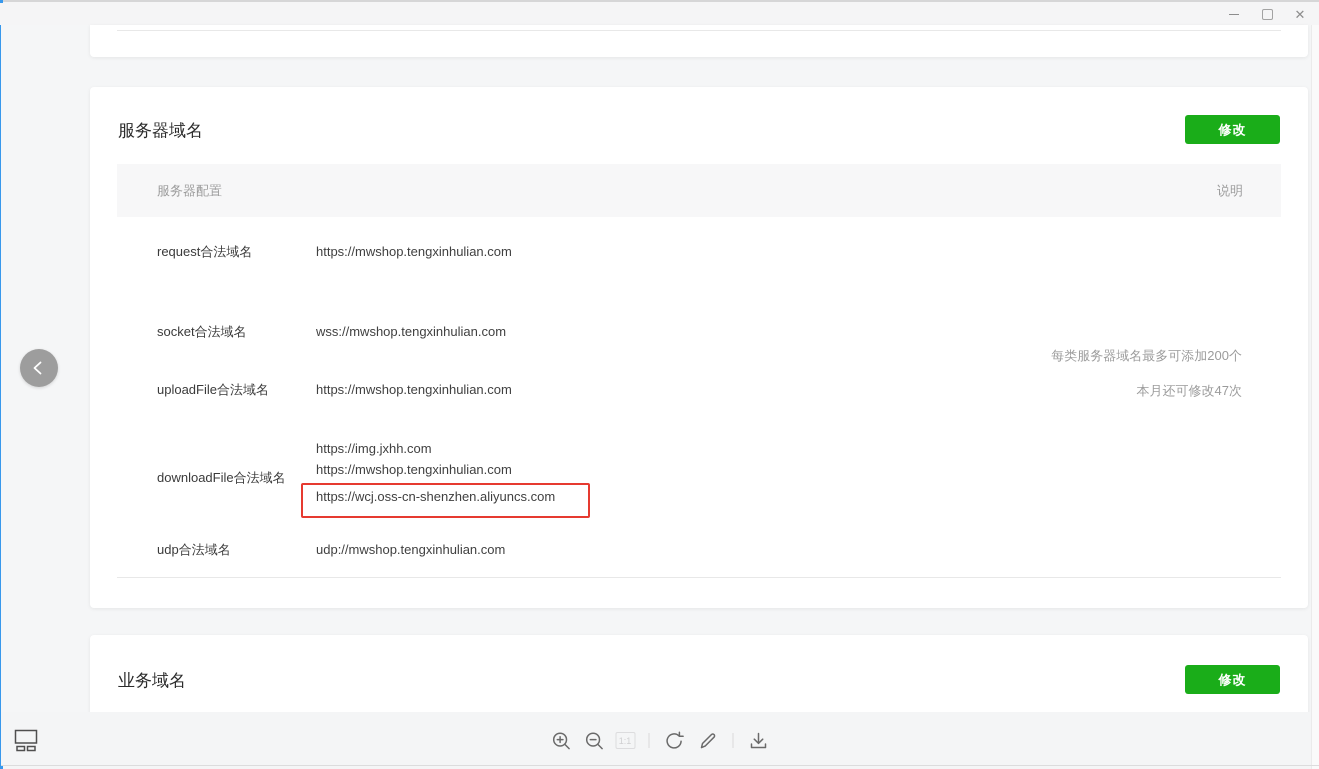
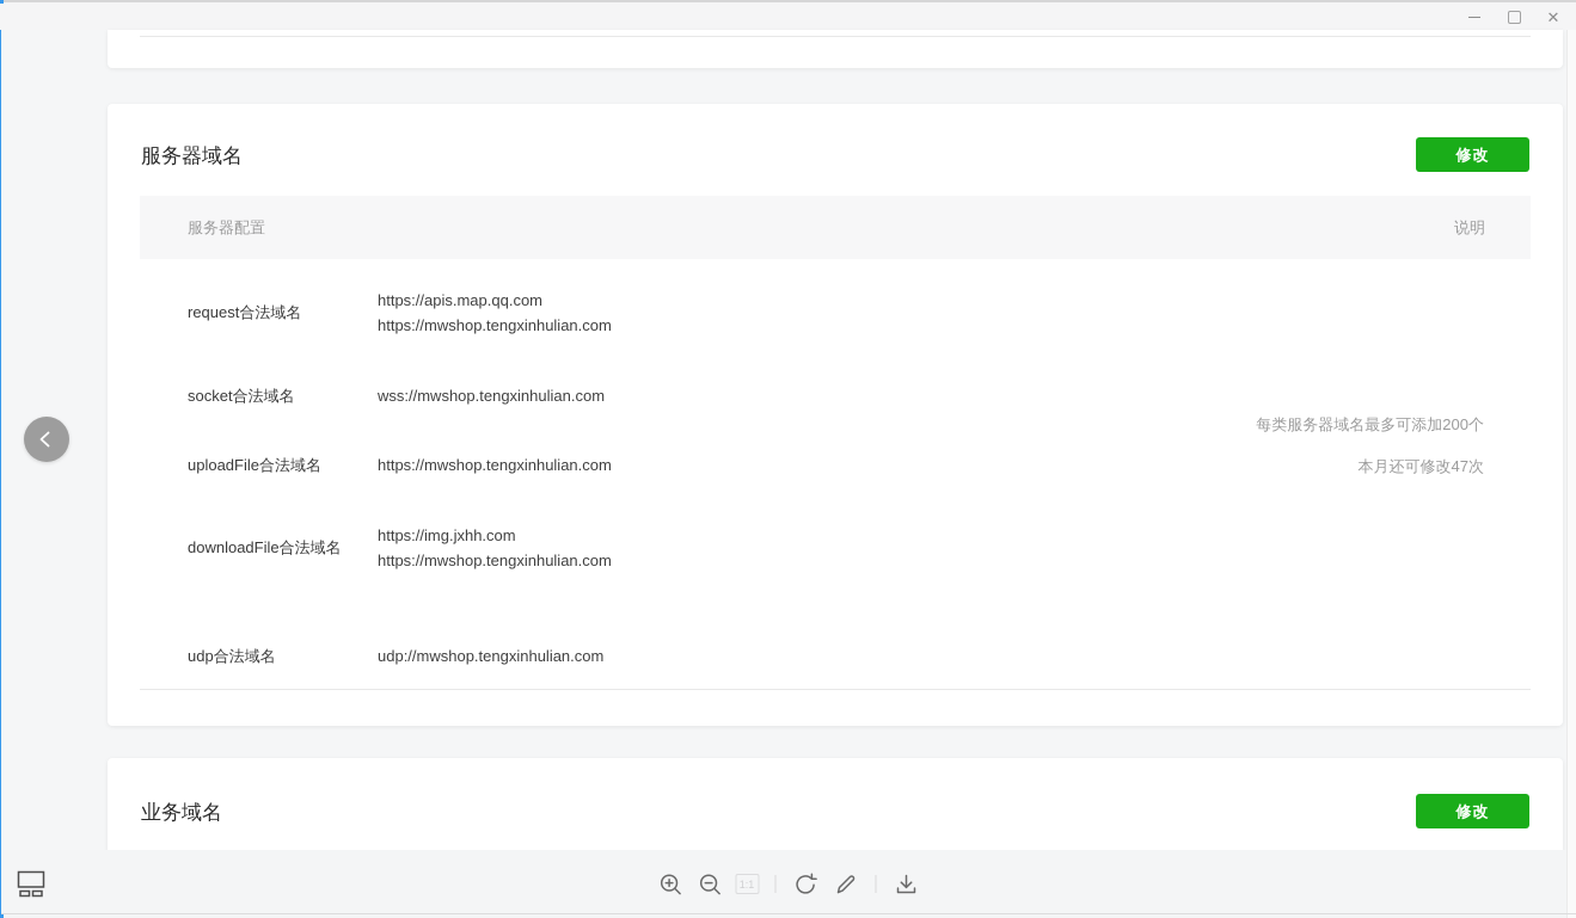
  ✕
  服务器域名
  修改
  服务器配置
  说明
  request合法域名
+ https://apis.map.qq.com
  https://mwshop.tengxinhulian.com
  socket合法域名
  wss://mwshop.tengxinhulian.com
  uploadFile合法域名
  https://mwshop.tengxinhulian.com
  downloadFile合法域名
  https://img.jxhh.com
  https://mwshop.tengxinhulian.com
- https://wcj.oss-cn-shenzhen.aliyuncs.com
  udp合法域名
  udp://mwshop.tengxinhulian.com
  每类服务器域名最多可添加200个
  本月还可修改47次
  业务域名
  修改
  1:1
